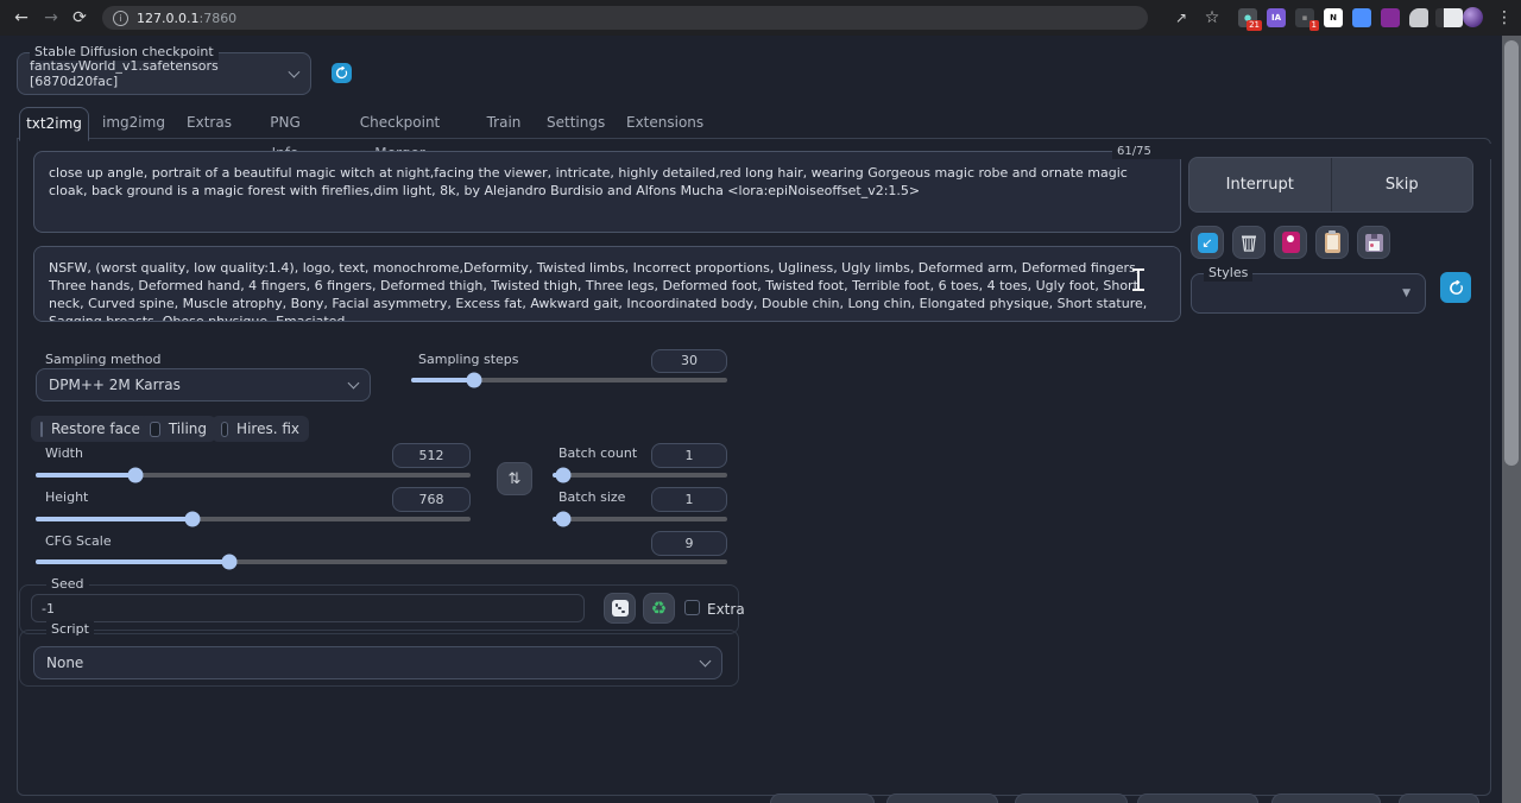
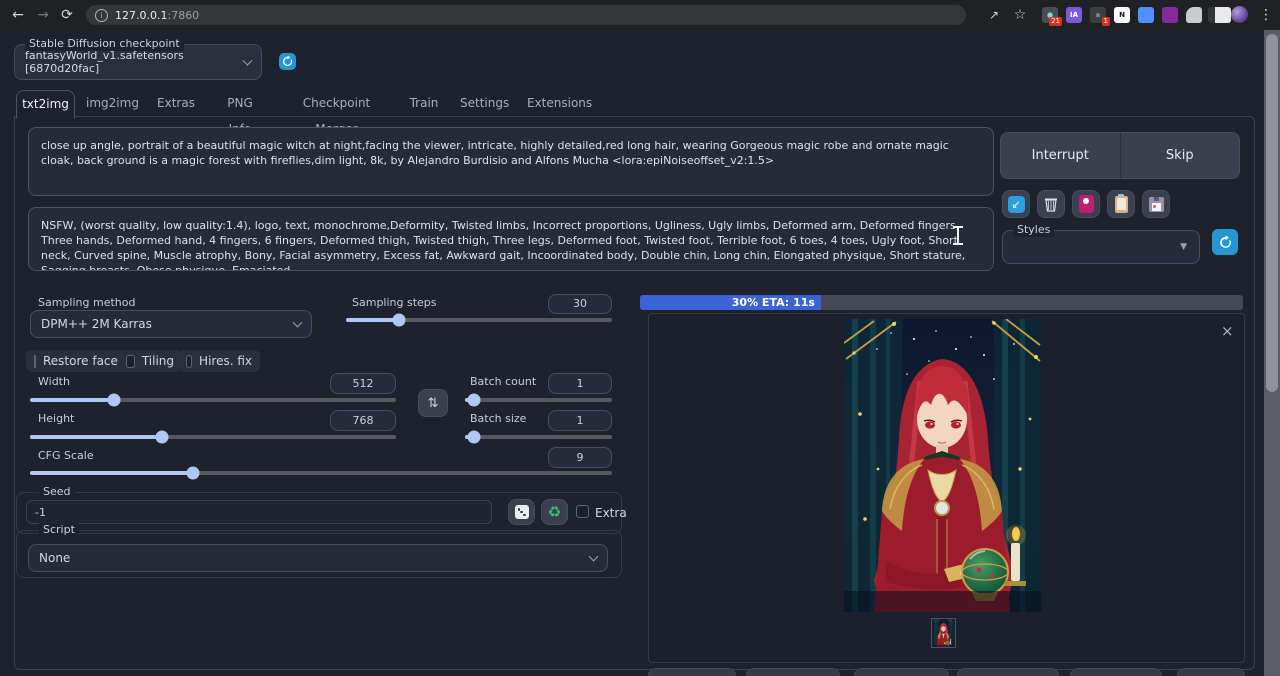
  ←
  →
  ⟳
  i
  127.0.0.1
  :7860
  ↗
  ☆
  ●
  21
  IA
  ▪
  1
  N
  ⋮
  Stable Diffusion checkpoint
  fantasyWorld_v1.safetensors [6870d20fac]
  txt2img
  img2img
  Extras
  Train
  Settings
  Extensions
- 61/75
  Interrupt
  Skip
  ↙
  Styles
  ▼
  Sampling method
  DPM++ 2M Karras
  Sampling steps
  30
  Restore face
  Tiling
  Hires. fix
  Width
  512
  Height
  768
  ⇅
  Batch count
  1
  Batch size
  1
  CFG Scale
  9
  Seed
  -1
  ♻
  Extra
  Script
  None
+ 30% ETA: 11s
+ ×
